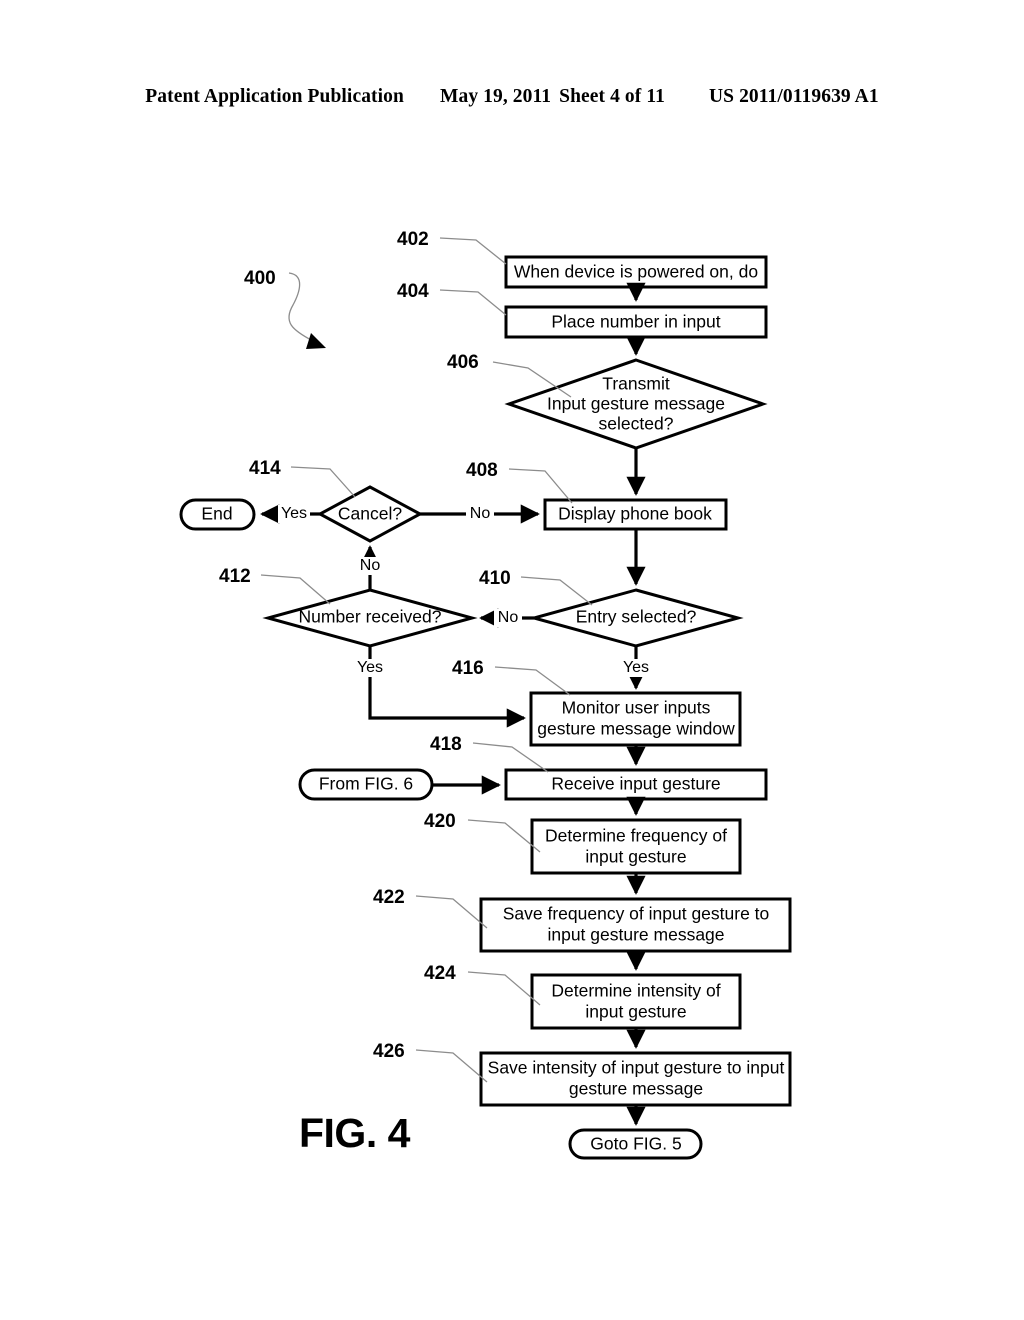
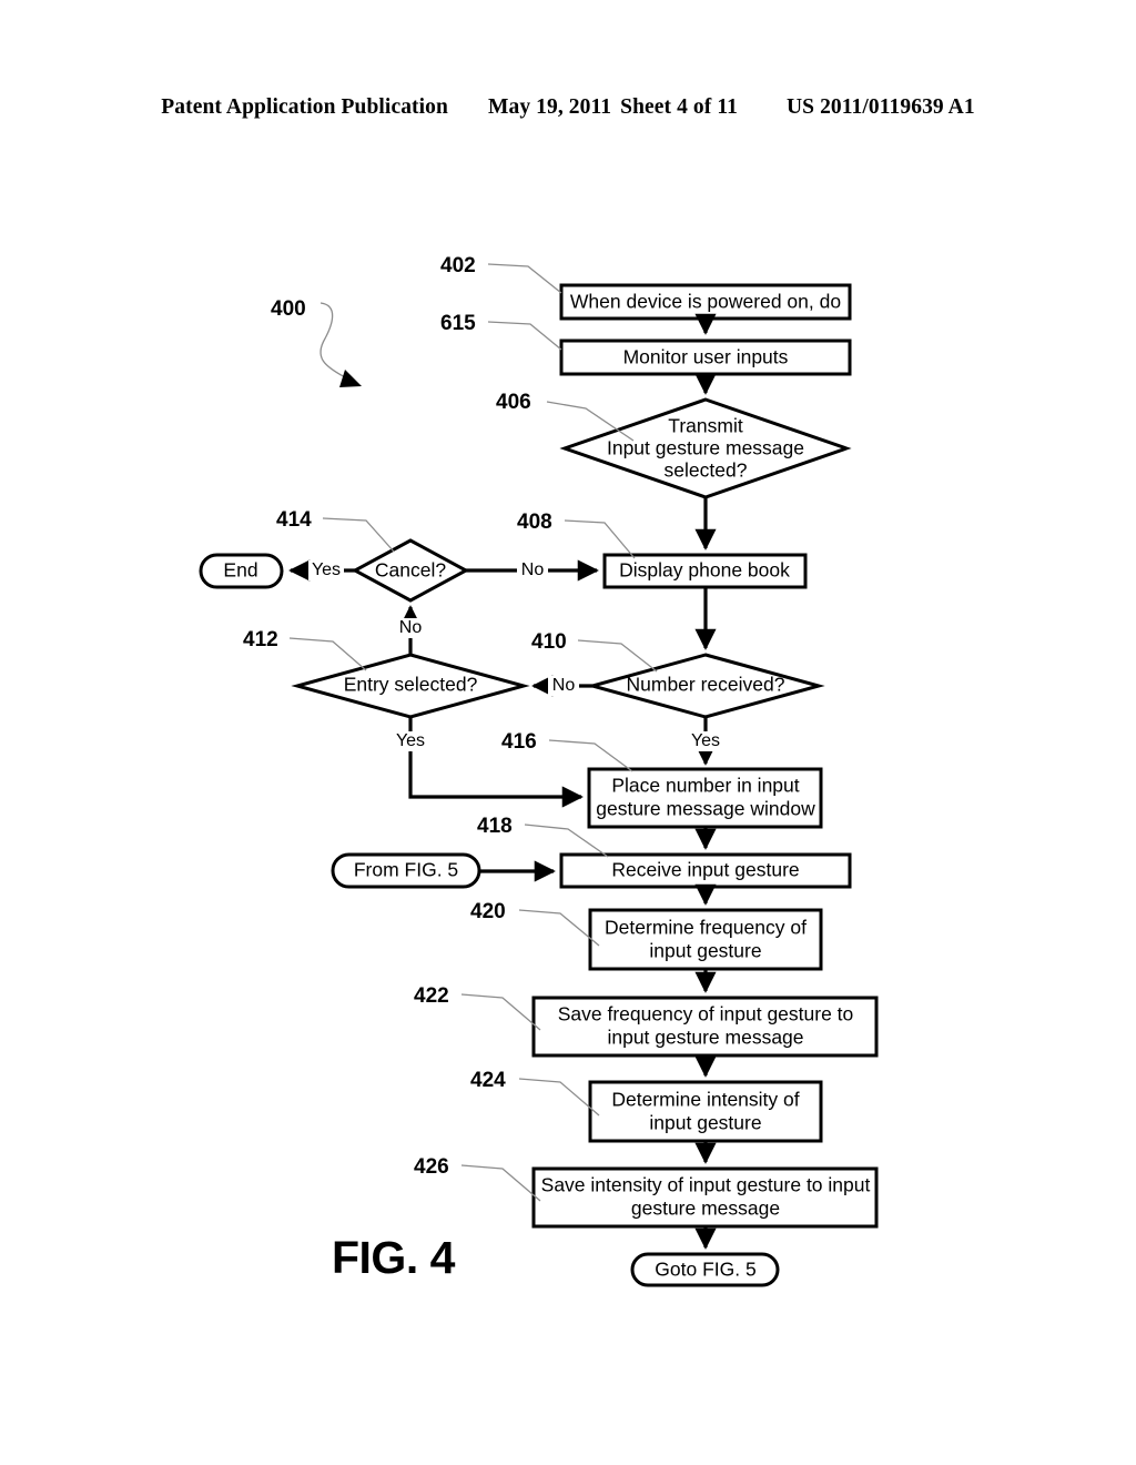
  Patent Application Publication
  May 19, 2011
  Sheet 4 of 11
  US 2011/0119639 A1
  FIG. 4
  400
  When device is powered on, do
  402
- Place number in input
+ Monitor user inputs
- 404
+ 615
  Transmit
  Input gesture message
  selected?
  406
  End
  Cancel?
  414
  Yes
  No
  Display phone book
  408
- Number received?
+ Entry selected?
  412
- Entry selected?
+ Number received?
  410
  No
  No
  Yes
  Yes
- Monitor user inputs
+ Place number in input
  gesture message window
  416
- From FIG. 6
+ From FIG. 5
  Receive input gesture
  418
  Determine frequency of
  input gesture
  420
  Save frequency of input gesture to
  input gesture message
  422
  Determine intensity of
  input gesture
  424
  Save intensity of input gesture to input
  gesture message
  426
  Goto FIG. 5
